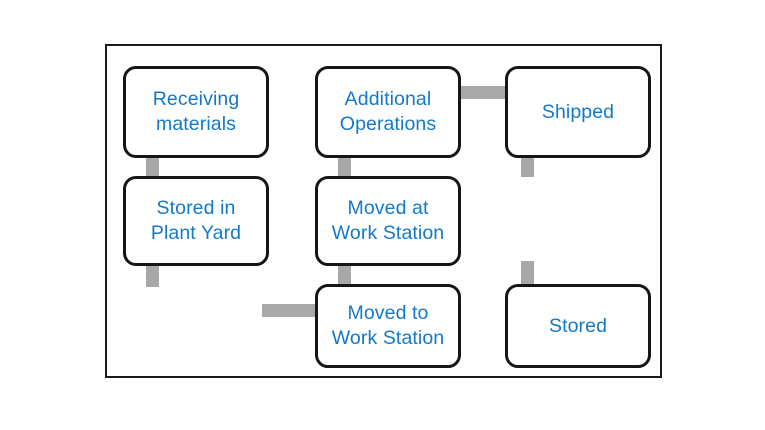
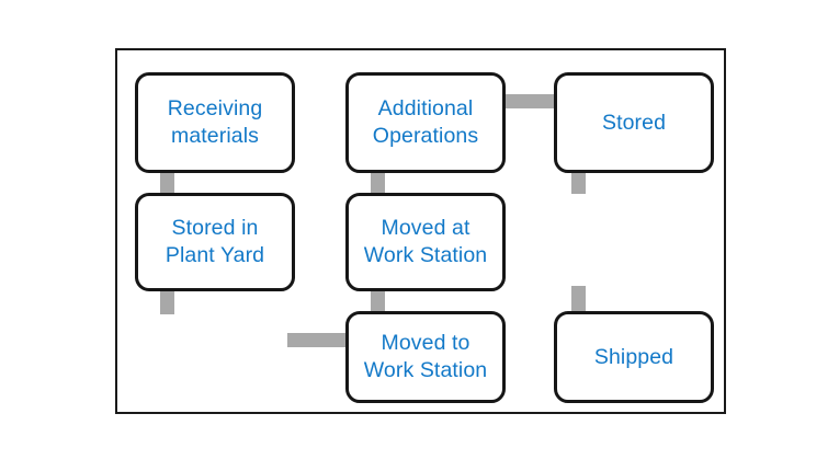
  Receiving
  materials
  Additional
  Operations
- Shipped
+ Stored
  Stored in
  Plant Yard
  Moved at
  Work Station
  Moved to
  Work Station
- Stored
+ Shipped
